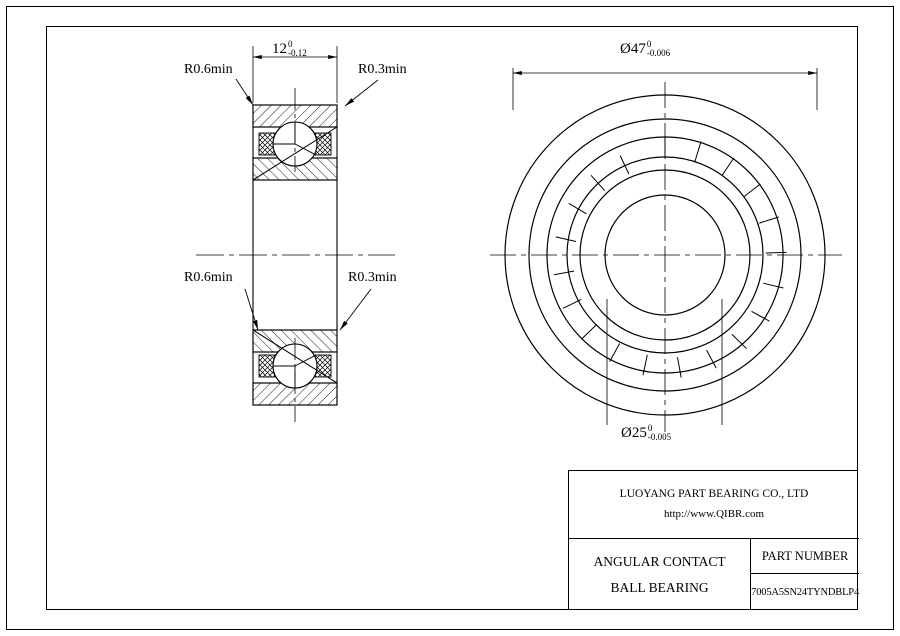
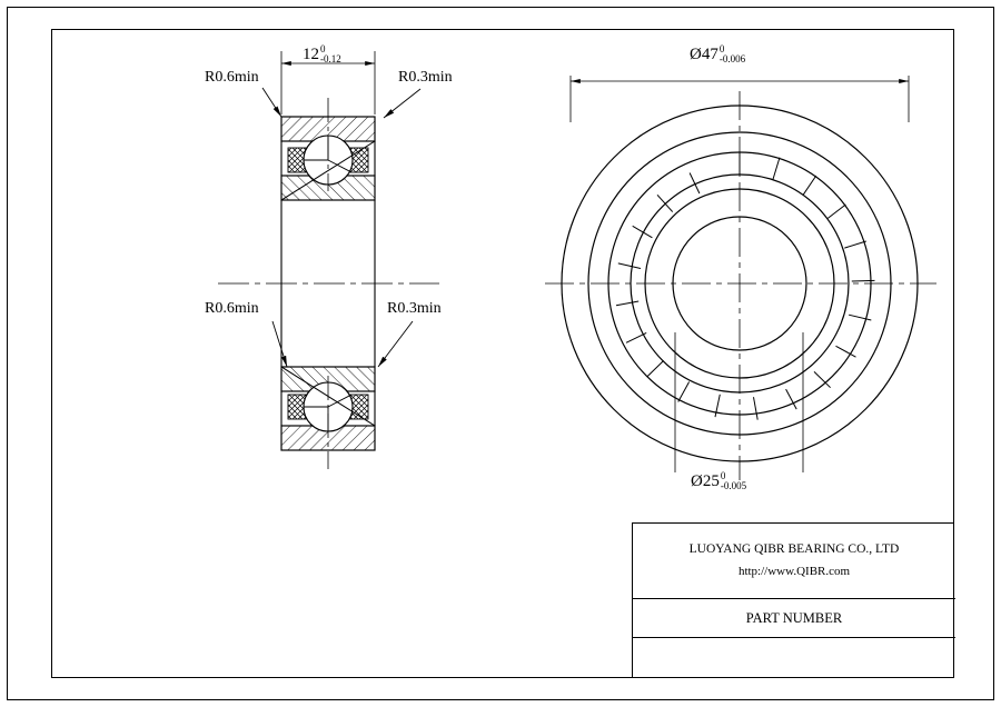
  12
  0
  -0.12
  R0.6min
  R0.3min
  R0.6min
  R0.3min
  Ø47
  0
  -0.006
  Ø25
  0
  -0.005
- LUOYANG PART BEARING CO., LTD
+ LUOYANG QIBR BEARING CO., LTD
  http://www.QIBR.com
- ANGULAR CONTACT
- BALL BEARING
  PART NUMBER
- 7005A5SN24TYNDBLP4
